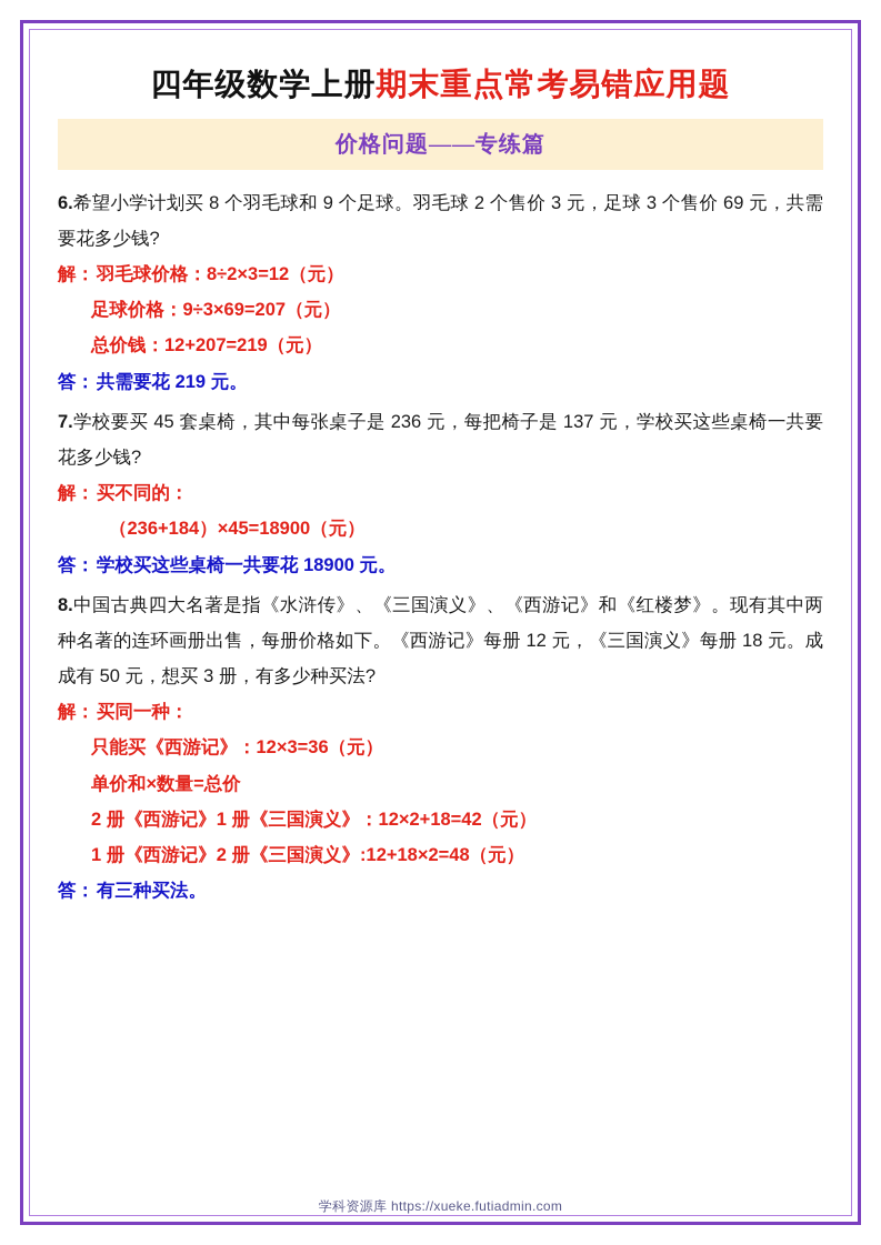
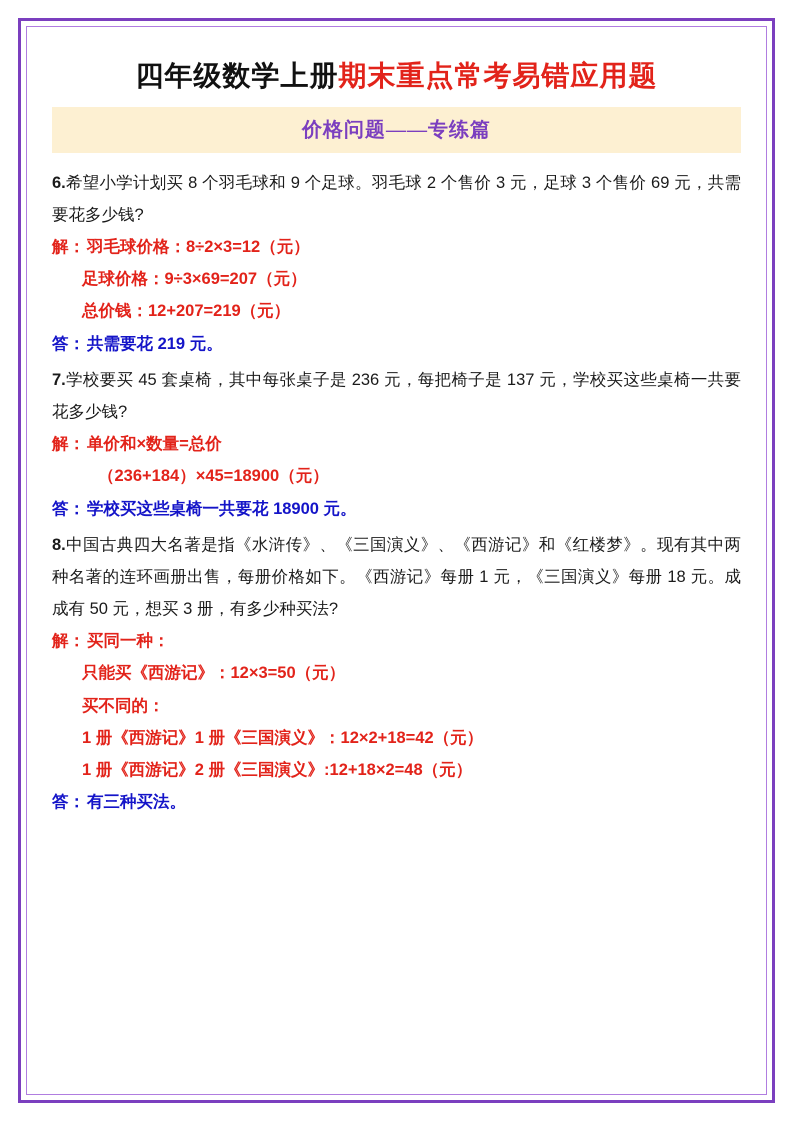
  四年级数学上册期末重点常考易错应用题
  价格问题——专练篇
  6.希望小学计划买 8 个羽毛球和 9 个足球。羽毛球 2 个售价 3 元，足球 3 个售价 69 元，共需要花多少钱?
  解：羽毛球价格：8÷2×3=12（元）
  足球价格：9÷3×69=207（元）
  总价钱：12+207=219（元）
  答：共需要花 219 元。
  7.学校要买 45 套桌椅，其中每张桌子是 236 元，每把椅子是 137 元，学校买这些桌椅一共要花多少钱?
- 解：买不同的：
+ 解：单价和×数量=总价
  （236+184）×45=18900（元）
  答：学校买这些桌椅一共要花 18900 元。
- 8.中国古典四大名著是指《水浒传》、《三国演义》、《西游记》和《红楼梦》。现有其中两种名著的连环画册出售，每册价格如下。《西游记》每册 12 元，《三国演义》每册 18 元。成成有 50 元，想买 3 册，有多少种买法?
+ 8.中国古典四大名著是指《水浒传》、《三国演义》、《西游记》和《红楼梦》。现有其中两种名著的连环画册出售，每册价格如下。《西游记》每册 1 元，《三国演义》每册 18 元。成成有 50 元，想买 3 册，有多少种买法?
  解：买同一种：
- 只能买《西游记》：12×3=36（元）
+ 只能买《西游记》：12×3=50（元）
- 单价和×数量=总价
+ 买不同的：
- 2 册《西游记》1 册《三国演义》：12×2+18=42（元）
+ 1 册《西游记》1 册《三国演义》：12×2+18=42（元）
  1 册《西游记》2 册《三国演义》:12+18×2=48（元）
  答：有三种买法。
- 学科资源库 https://xueke.futiadmin.com
